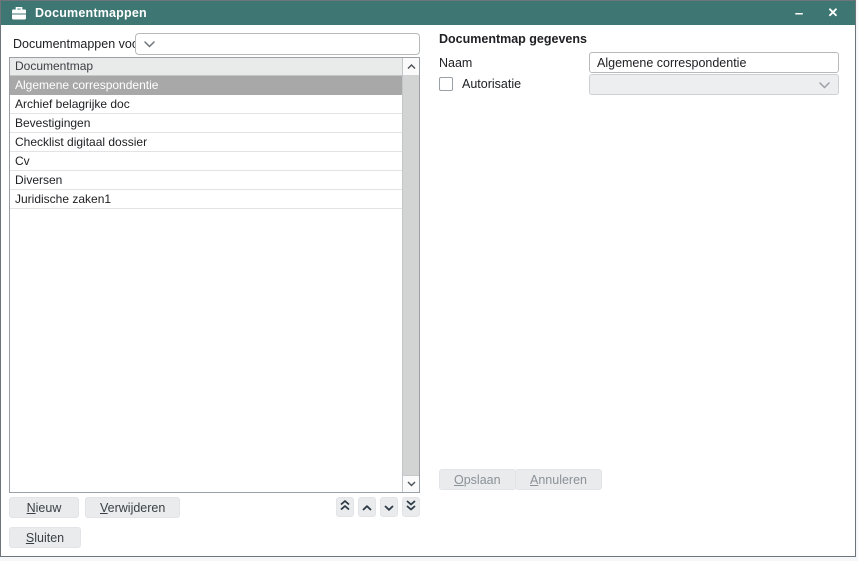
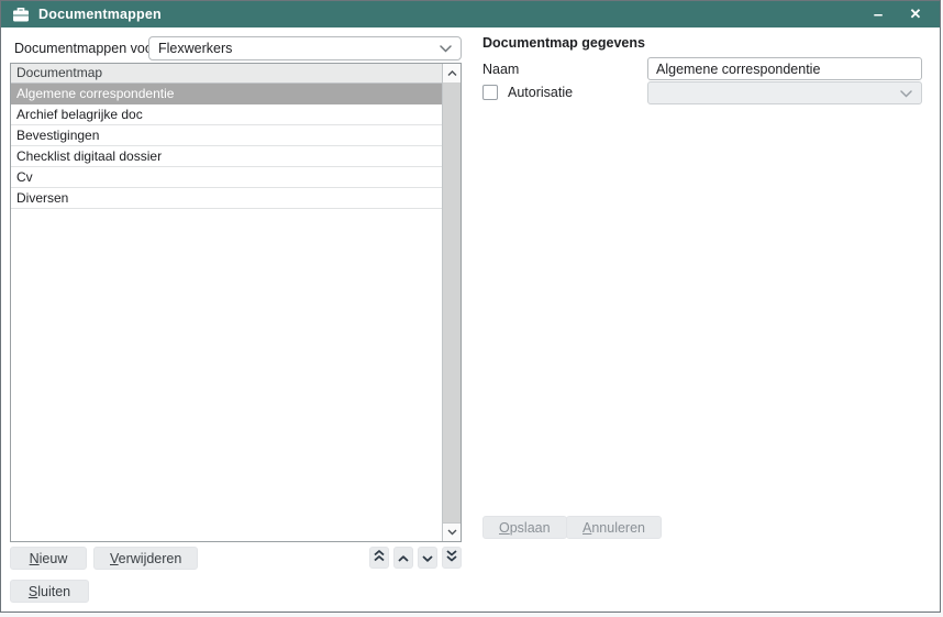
  Documentmappen
  –
  ✕
  Documentmappen vo
+ Flexwerkers
  Documentmap
  Algemene correspondentie
  Archief belagrijke doc
  Bevestigingen
  Checklist digitaal dossier
  Cv
  Diversen
- Juridische zaken1
  Nieuw
  Verwijderen
  Sluiten
  Documentmap gegevens
  Naam
  Algemene correspondentie
  Autorisatie
  Opslaan
  Annuleren
